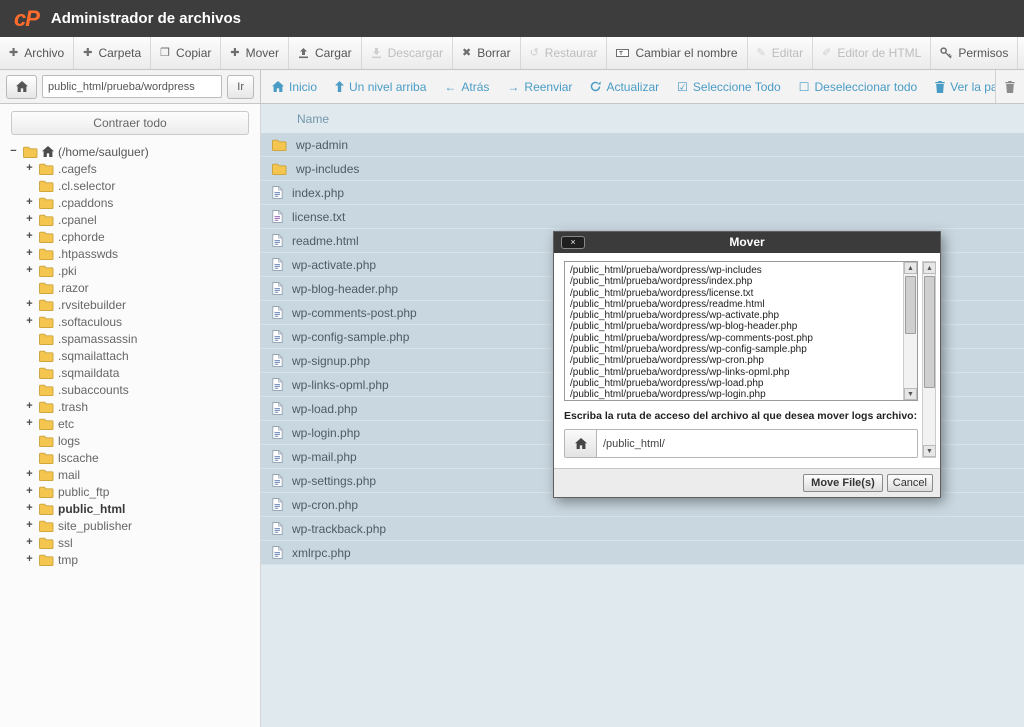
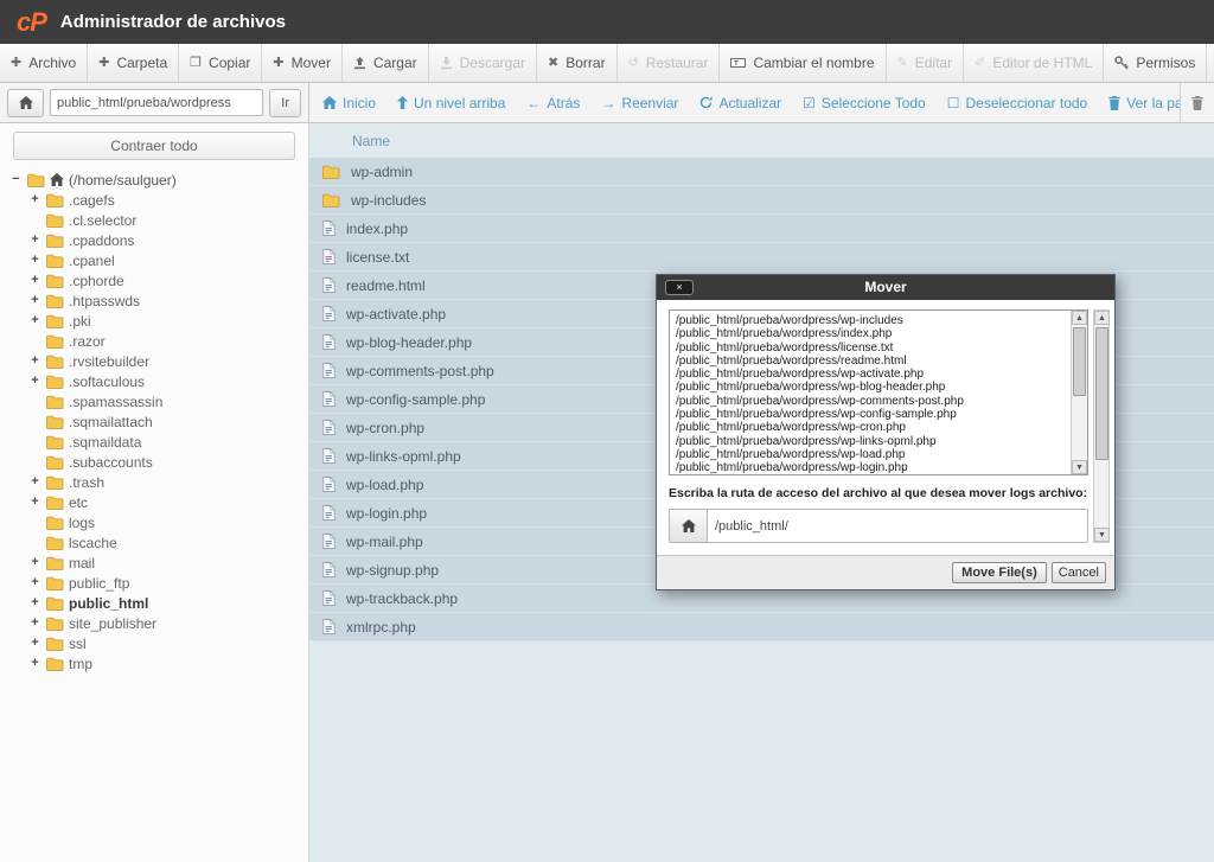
  cP
  Administrador de archivos
  ✚
  Archivo
  ✚
  Carpeta
  ❐
  Copiar
  ✚
  Mover
  Cargar
  Descargar
  ✖
  Borrar
  ↺
  Restaurar
  Cambiar el nombre
  ✎
  Editar
  ✐
  Editor de HTML
  Permisos
  public_html/prueba/wordpress
  Ir
  Inicio
  Un nivel arriba
  ←
  Atrás
  →
  Reenviar
  Actualizar
  ☑
  Seleccione Todo
  ☐
  Deseleccionar todo
  Contraer todo
  −
  (/home/saulguer)
  +
  .cagefs
  .cl.selector
  +
  .cpaddons
  +
  .cpanel
  +
  .cphorde
  +
  .htpasswds
  +
  .pki
  .razor
  +
  .rvsitebuilder
  +
  .softaculous
  .spamassassin
  .sqmailattach
  .sqmaildata
  .subaccounts
  +
  .trash
  +
  etc
  logs
  lscache
  +
  mail
  +
  public_ftp
  +
  public_html
  +
  site_publisher
  +
  ssl
  +
  tmp
  Name
  wp-admin
  wp-includes
  index.php
  license.txt
  readme.html
  wp-activate.php
  wp-blog-header.php
  wp-comments-post.php
  wp-config-sample.php
- wp-signup.php
+ wp-cron.php
  wp-links-opml.php
  wp-load.php
  wp-login.php
  wp-mail.php
- wp-settings.php
- wp-cron.php
+ wp-signup.php
  wp-trackback.php
  xmlrpc.php
  ×
  Mover
  /public_html/prueba/wordpress/wp-includes
  /public_html/prueba/wordpress/index.php
  /public_html/prueba/wordpress/license.txt
  /public_html/prueba/wordpress/readme.html
  /public_html/prueba/wordpress/wp-activate.php
  /public_html/prueba/wordpress/wp-blog-header.php
  /public_html/prueba/wordpress/wp-comments-post.php
  /public_html/prueba/wordpress/wp-config-sample.php
  /public_html/prueba/wordpress/wp-cron.php
  /public_html/prueba/wordpress/wp-links-opml.php
  /public_html/prueba/wordpress/wp-load.php
  /public_html/prueba/wordpress/wp-login.php
  Escriba la ruta de acceso del archivo al que desea mover logs archivo:
  /public_html/
  Move File(s)
  Cancel
